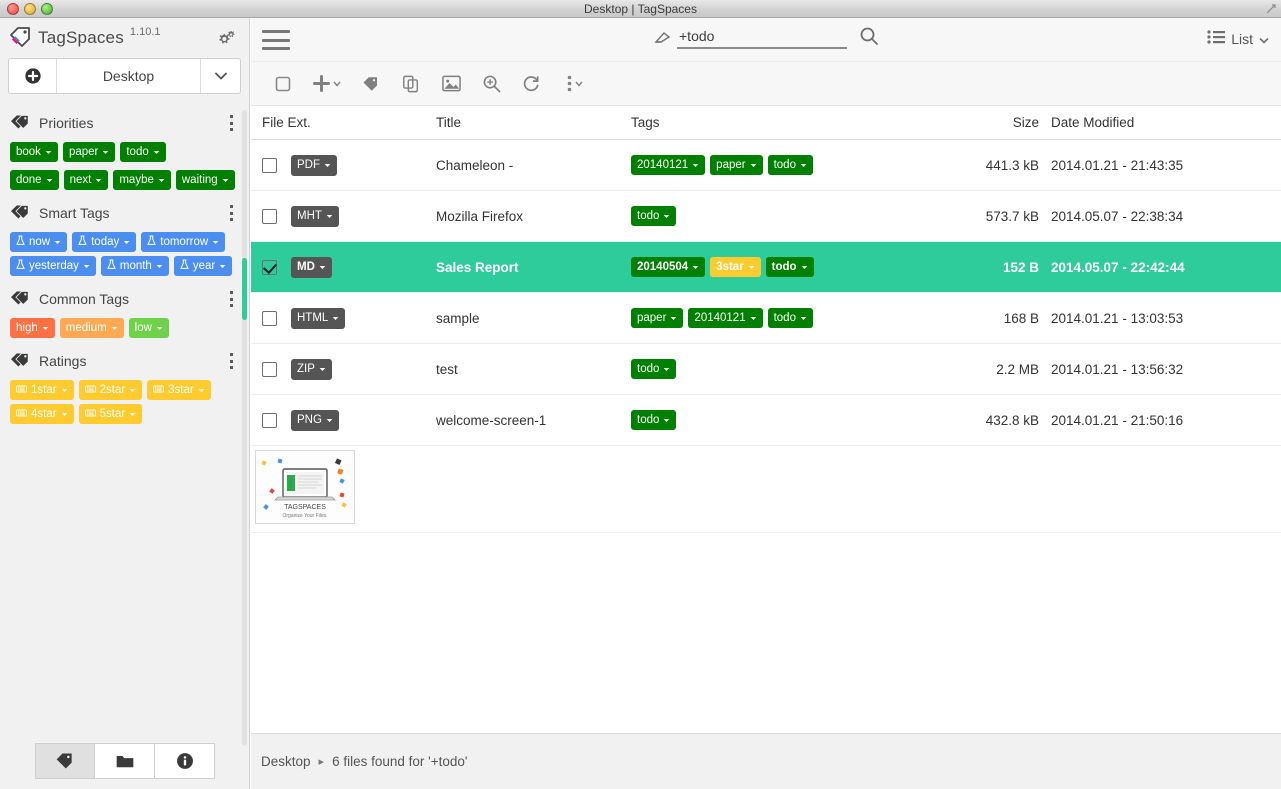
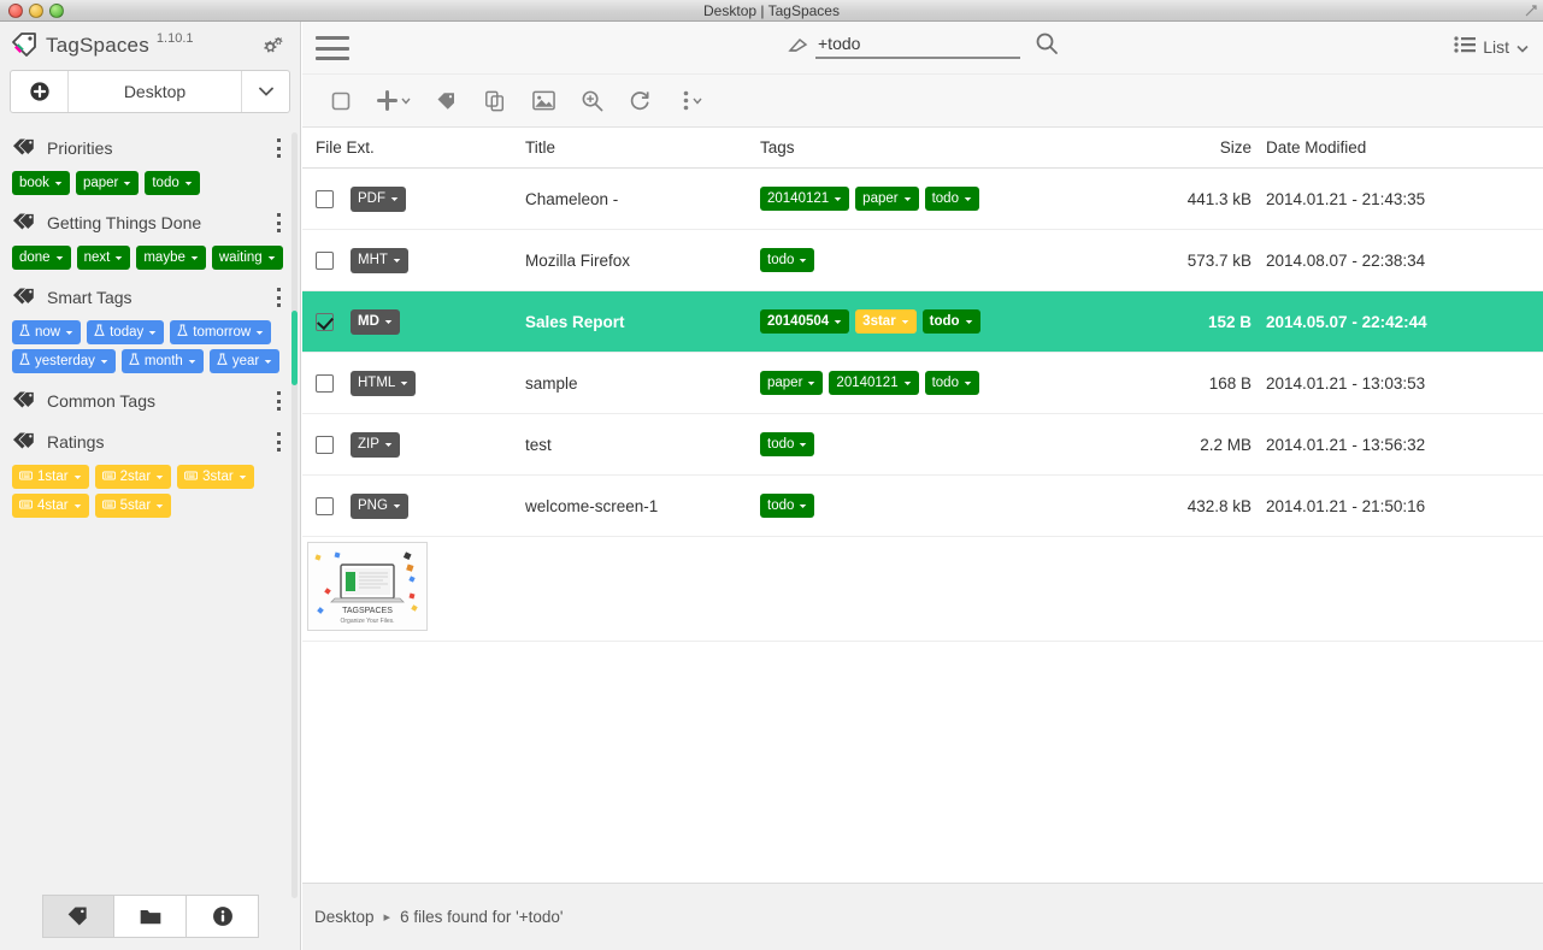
  Desktop | TagSpaces
  TagSpaces
  1.10.1
  Desktop
  Priorities
  book
  paper
  todo
+ Getting Things Done
  done
  next
  maybe
  waiting
  Smart Tags
  now
  today
  tomorrow
  yesterday
  month
  year
  Common Tags
- high
- medium
- low
  Ratings
  1star
  2star
  3star
  4star
  5star
  +todo
  List
  File Ext.
  Title
  Tags
  Size
  Date Modified
  PDF
  Chameleon -
  20140121
  paper
  todo
  441.3 kB
  2014.01.21 - 21:43:35
  MHT
  Mozilla Firefox
  todo
  573.7 kB
- 2014.05.07 - 22:38:34
+ 2014.08.07 - 22:38:34
  MD
  Sales Report
  20140504
  3star
  todo
  152 B
  2014.05.07 - 22:42:44
  HTML
  sample
  paper
  20140121
  todo
  168 B
  2014.01.21 - 13:03:53
  ZIP
  test
  todo
  2.2 MB
  2014.01.21 - 13:56:32
  PNG
  welcome-screen-1
  todo
  432.8 kB
  2014.01.21 - 21:50:16
  Desktop
  ▸
  6 files found for '+todo'
